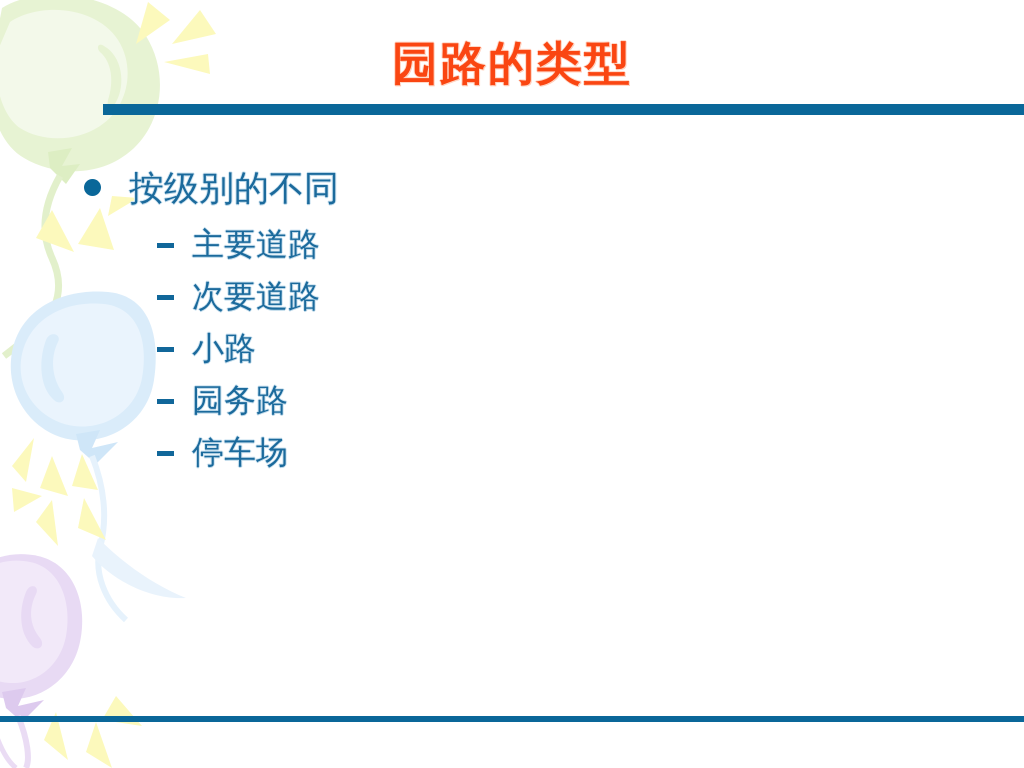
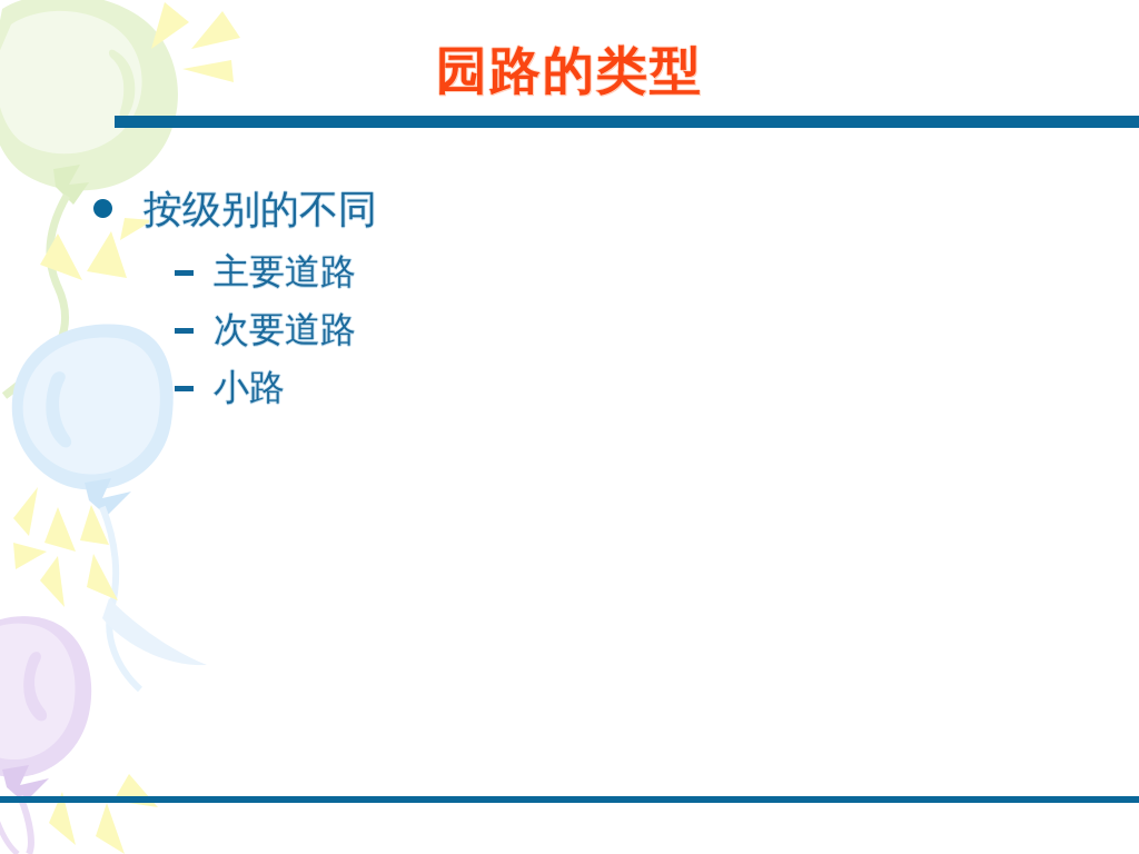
  园路的类型
  按级别的不同
  主要道路
  次要道路
  小路
- 园务路
- 停车场
